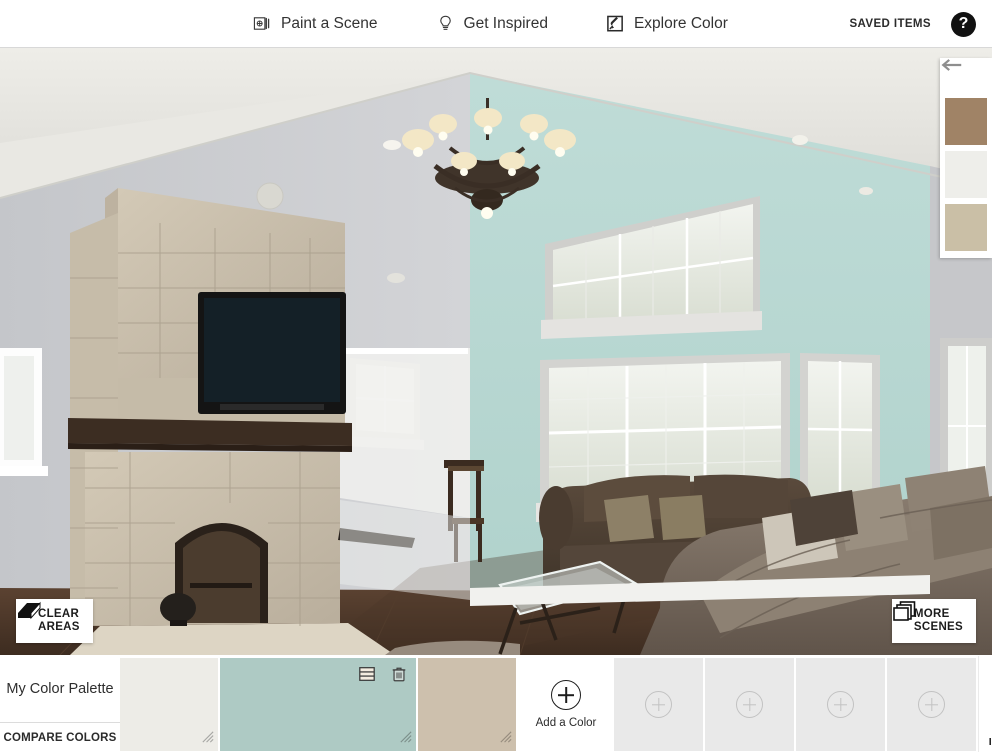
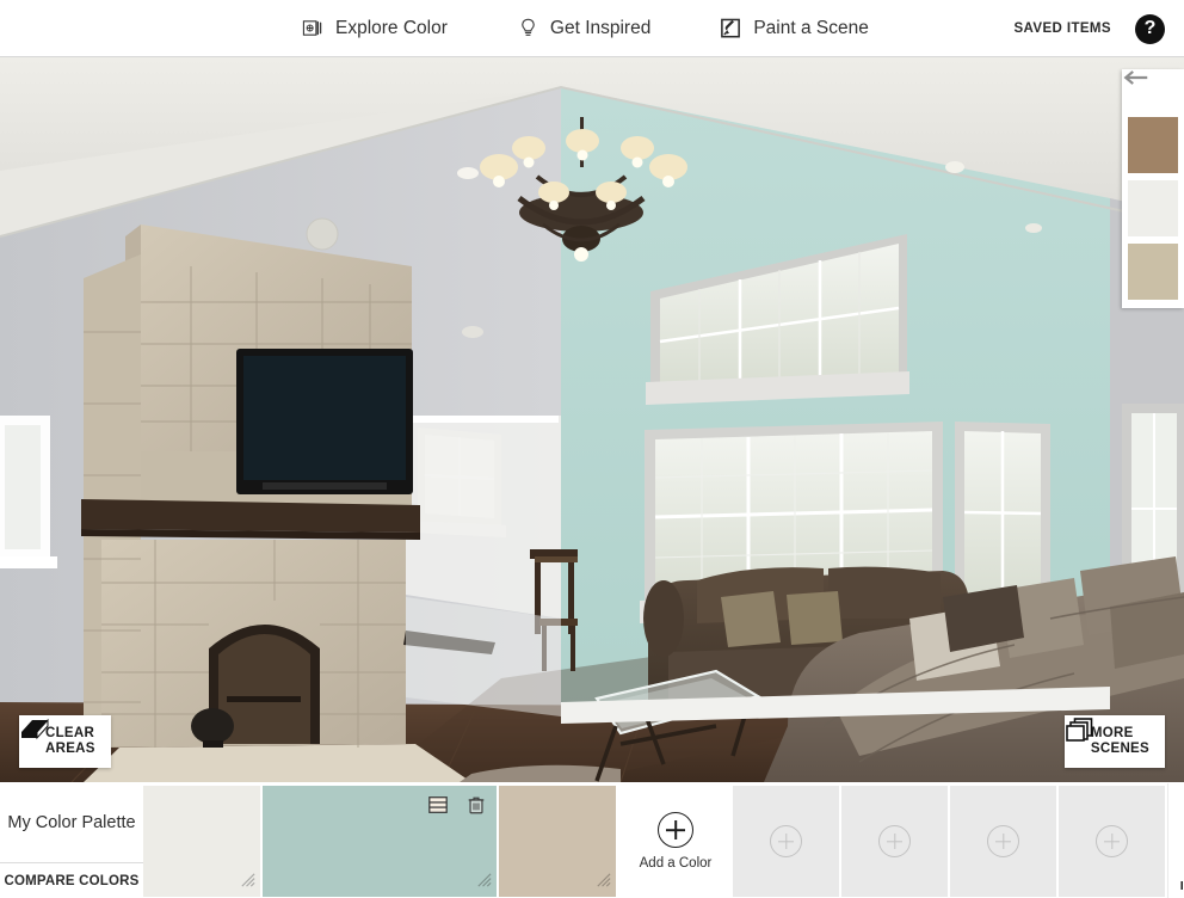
- Paint a Scene
+ Explore Color
  Get Inspired
- Explore Color
+ Paint a Scene
  SAVED ITEMS
  ?
  CLEAR
  AREAS
  MORE
  SCENES
  My Color Palette
  COMPARE COLORS
  Add a Color
